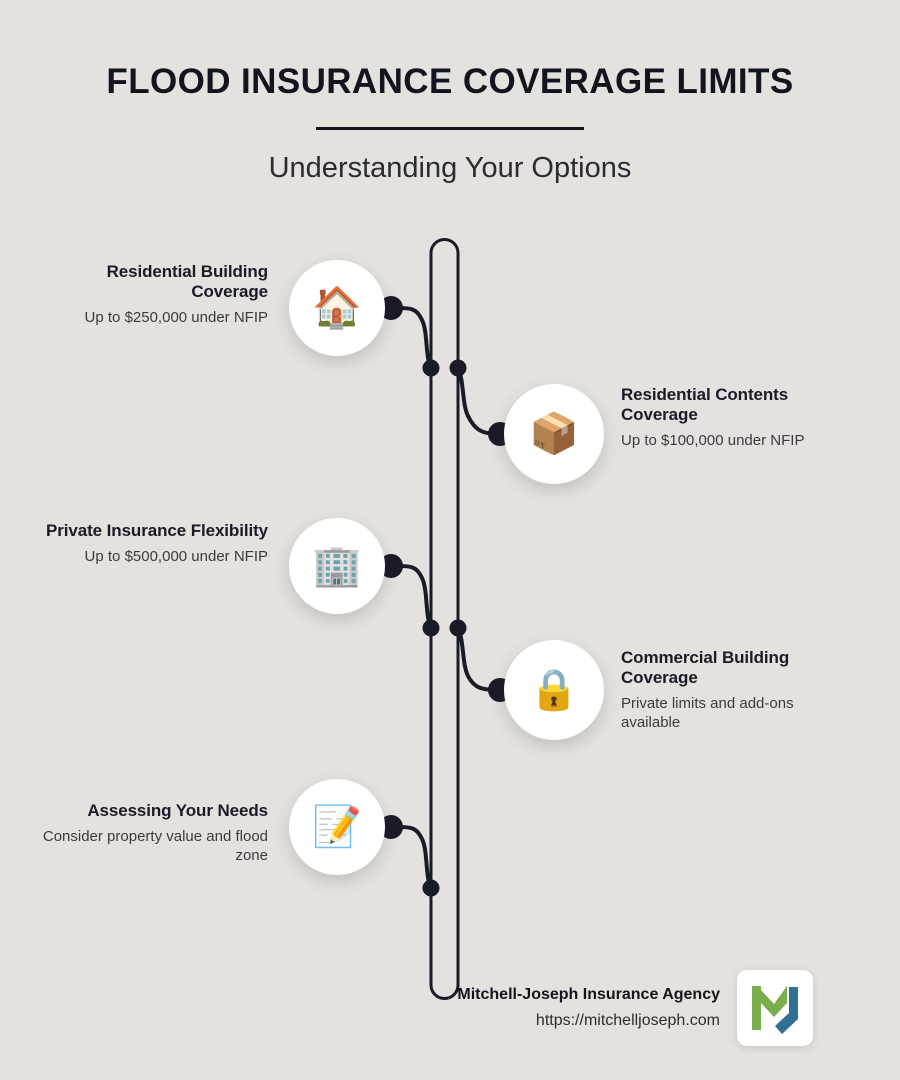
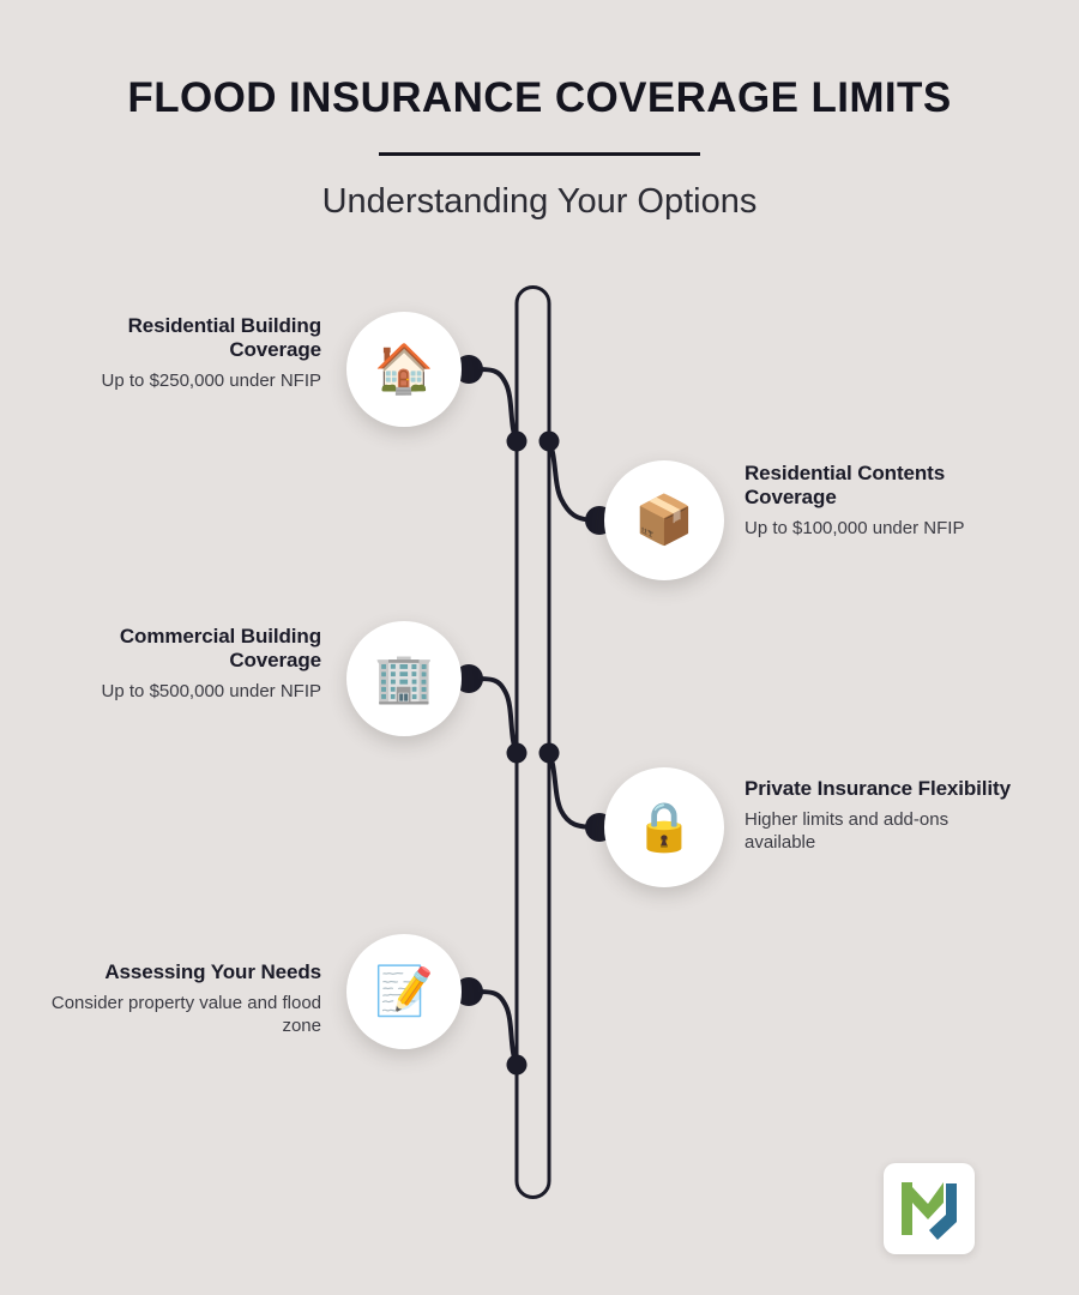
  FLOOD INSURANCE COVERAGE LIMITS
  Understanding Your Options
  🏠
  Residential Building Coverage
  Up to $250,000 under NFIP
  📦
  Residential Contents Coverage
  Up to $100,000 under NFIP
  🏢
- Private Insurance Flexibility
+ Commercial Building Coverage
  Up to $500,000 under NFIP
  🔒
- Commercial Building Coverage
+ Private Insurance Flexibility
- Private limits and add-ons available
+ Higher limits and add-ons available
  📝
  Assessing Your Needs
  Consider property value and flood zone
- Mitchell-Joseph Insurance Agency
- https://mitchelljoseph.com
